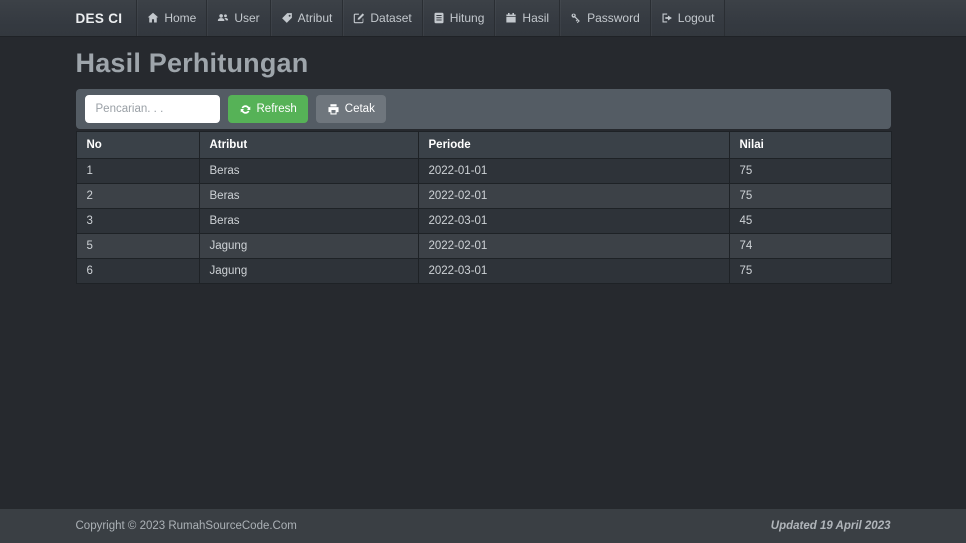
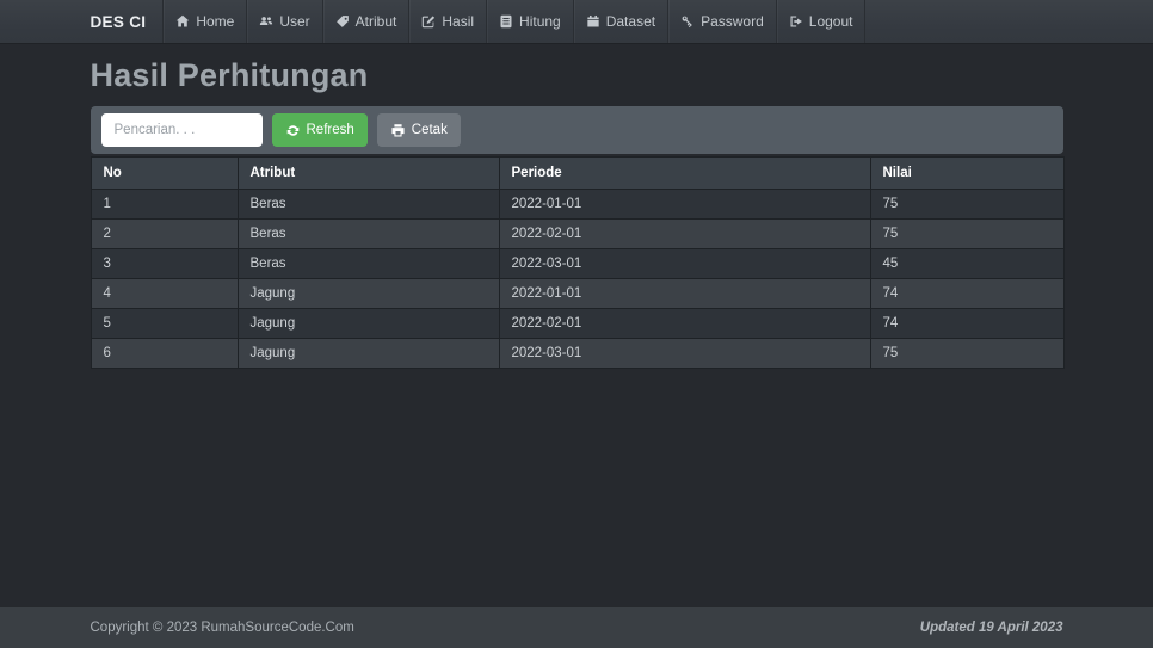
  DES CI
  Home
  User
  Atribut
- Dataset
+ Hasil
  Hitung
- Hasil
+ Dataset
  Password
  Logout
  Hasil Perhitungan
  Pencarian. . .
  Refresh
  Cetak
  No	Atribut	Periode	Nilai
  1	Beras	2022-01-01	75
  2	Beras	2022-02-01	75
  3	Beras	2022-03-01	45
+ 4	Jagung	2022-01-01	74
  5	Jagung	2022-02-01	74
  6	Jagung	2022-03-01	75
  Copyright © 2023 RumahSourceCode.Com
  Updated 19 April 2023
